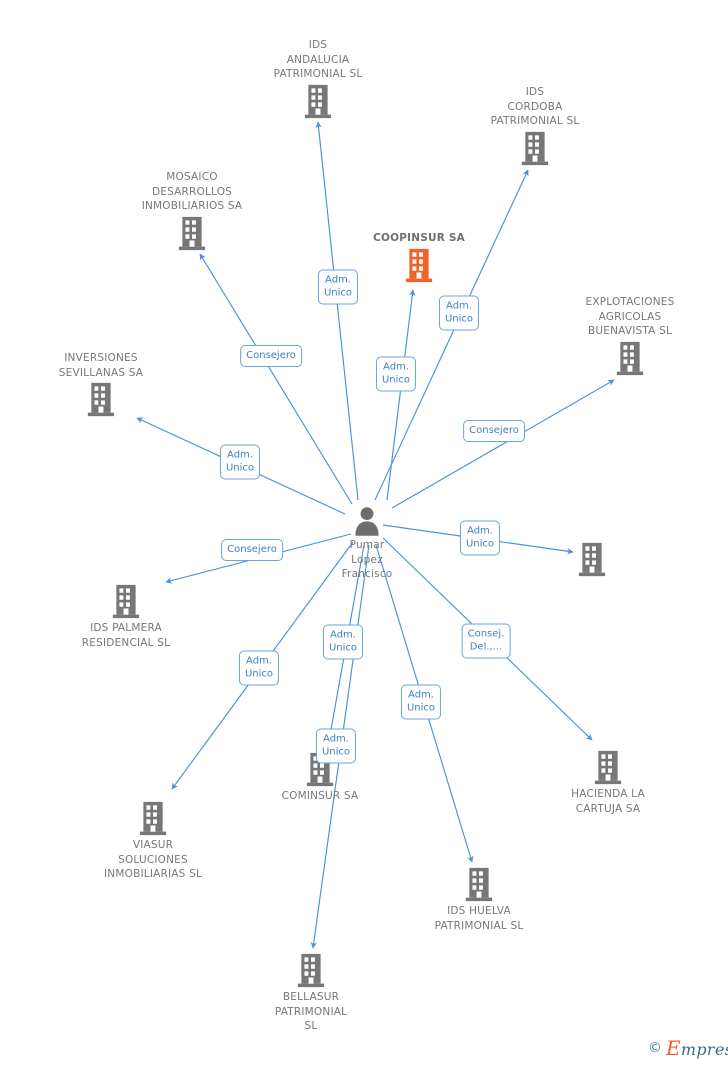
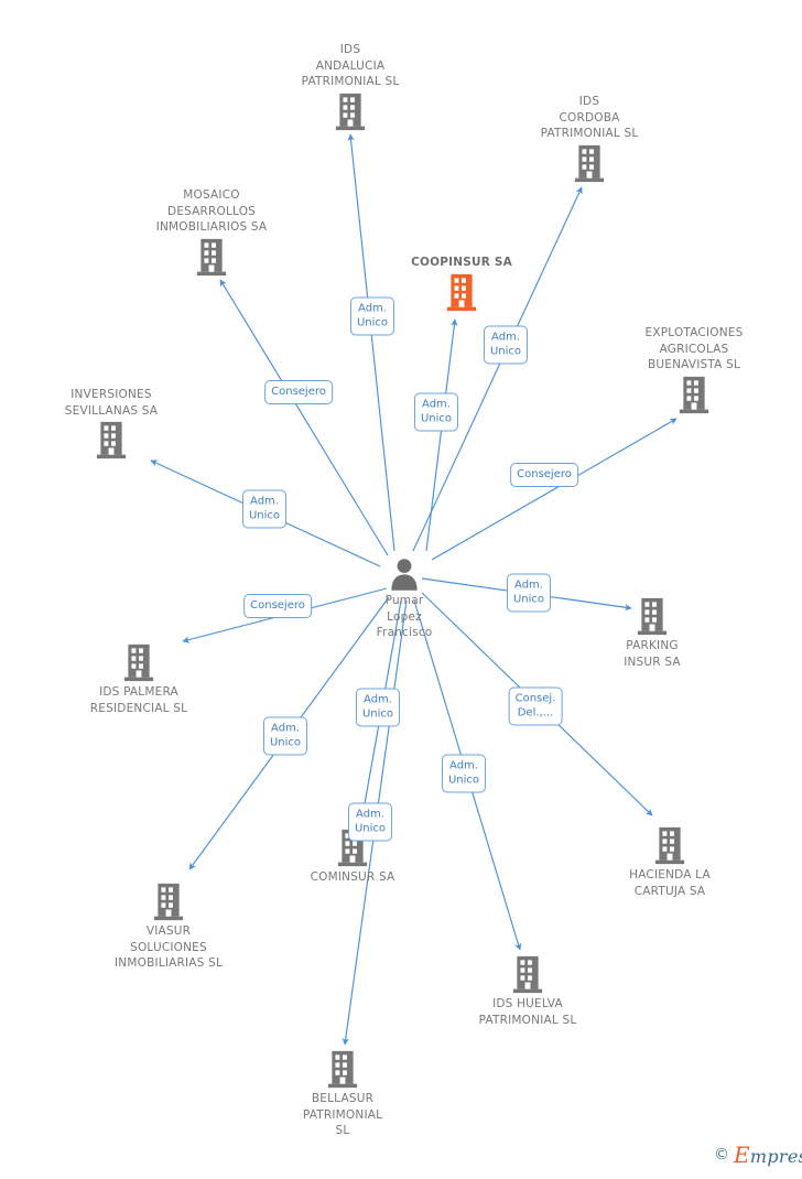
  IDS
  ANDALUCIA
  PATRIMONIAL SL
  IDS
  CORDOBA
  PATRIMONIAL SL
  MOSAICO
  DESARROLLOS
  INMOBILIARIOS SA
  COOPINSUR SA
  EXPLOTACIONES
  AGRICOLAS
  BUENAVISTA SL
  INVERSIONES
  SEVILLANAS SA
+ PARKING
+ INSUR SA
  IDS PALMERA
  RESIDENCIAL SL
  HACIENDA LA
  CARTUJA SA
  COMINSUR SA
  VIASUR
  SOLUCIONES
  INMOBILIARIAS SL
  IDS HUELVA
  PATRIMONIAL SL
  BELLASUR
  PATRIMONIAL
  SL
  Pumar
  Lopez
  Francisco
  Adm.
  Unico
  Adm.
  Unico
  Consejero
  Adm.
  Unico
  Consejero
  Adm.
  Unico
  Adm.
  Unico
  Consejero
  Consej.
  Del.,...
  Adm.
  Unico
  Adm.
  Unico
  Adm.
  Unico
  Adm.
  Unico
  ©
